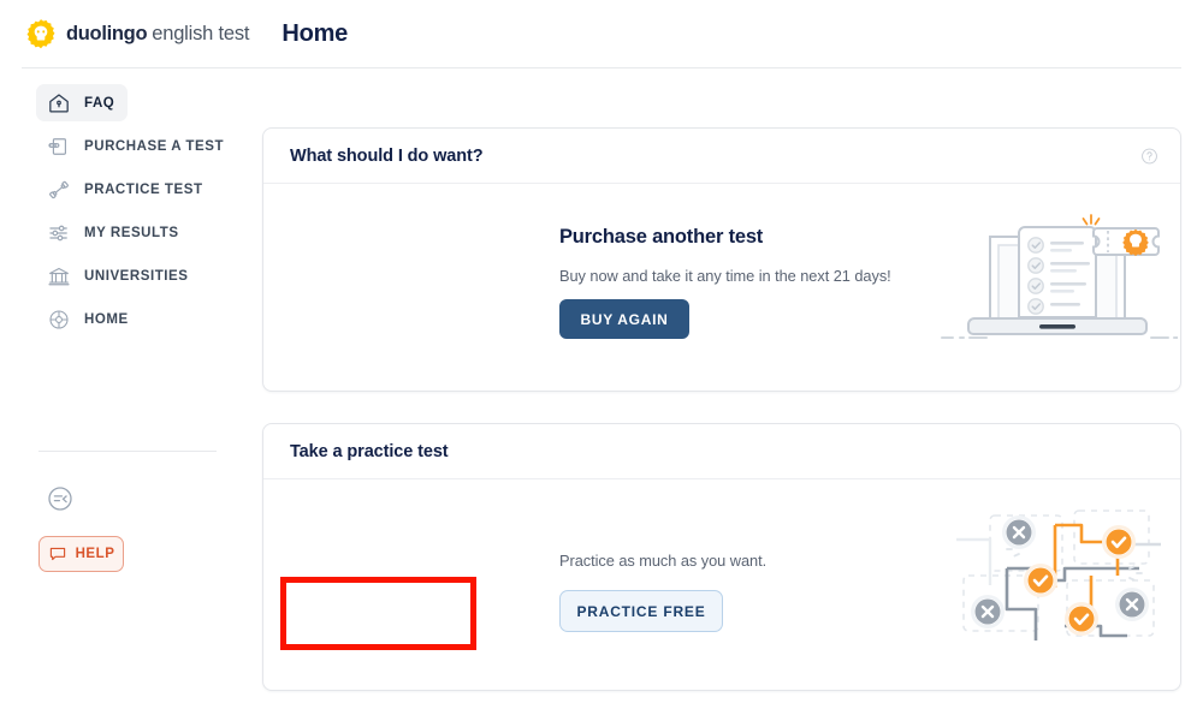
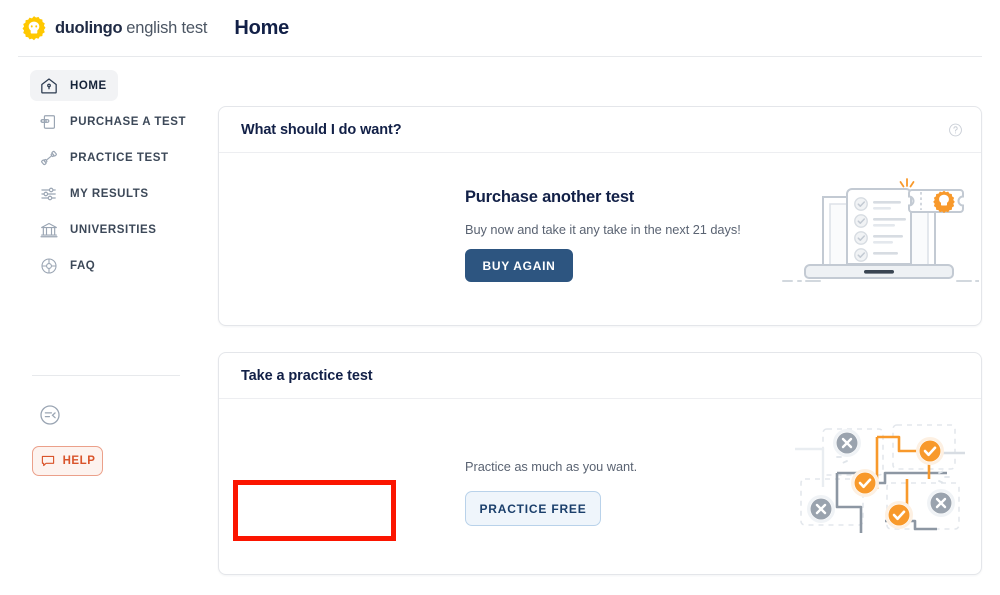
  duolingo
  english test
  Home
- FAQ
+ HOME
  PURCHASE A TEST
  PRACTICE TEST
  MY RESULTS
  UNIVERSITIES
- HOME
+ FAQ
  HELP
  What should I do want?
  Purchase another test
- Buy now and take it any time in the next 21 days!
+ Buy now and take it any take in the next 21 days!
  BUY AGAIN
  Take a practice test
  Practice as much as you want.
  PRACTICE FREE
